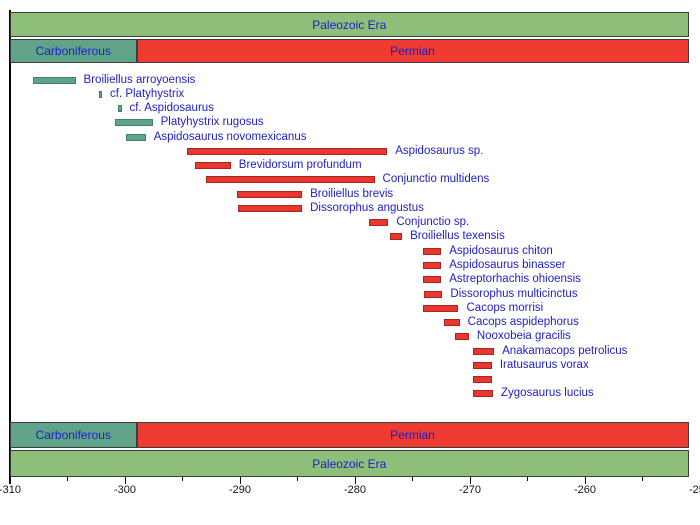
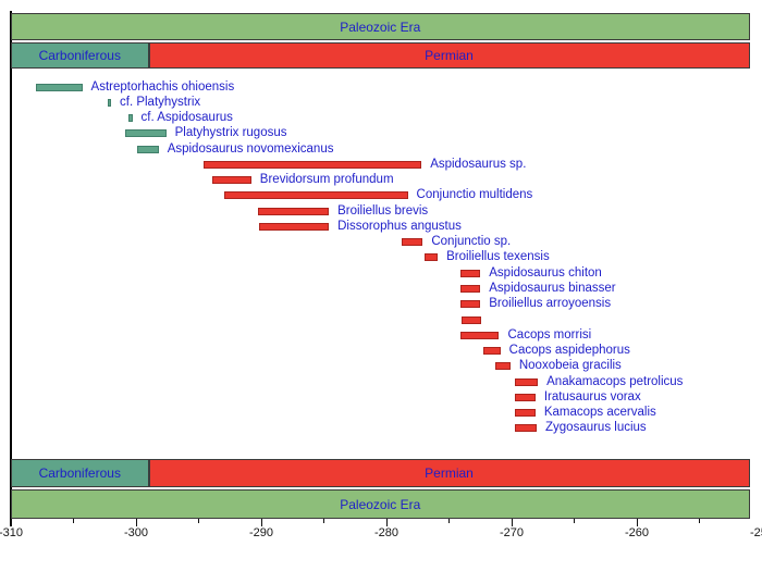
  Paleozoic Era
  Carboniferous
  Permian
  Carboniferous
  Permian
  Paleozoic Era
- Broiliellus arroyoensis
+ Astreptorhachis ohioensis
  cf. Platyhystrix
  cf. Aspidosaurus
  Platyhystrix rugosus
  Aspidosaurus novomexicanus
  Aspidosaurus sp.
  Brevidorsum profundum
  Conjunctio multidens
  Broiliellus brevis
  Dissorophus angustus
  Conjunctio sp.
  Broiliellus texensis
  Aspidosaurus chiton
  Aspidosaurus binasser
- Astreptorhachis ohioensis
+ Broiliellus arroyoensis
- Dissorophus multicinctus
  Cacops morrisi
  Cacops aspidephorus
  Nooxobeia gracilis
  Anakamacops petrolicus
  Iratusaurus vorax
+ Kamacops acervalis
  Zygosaurus lucius
  -310
  -300
  -290
  -280
  -270
  -260
